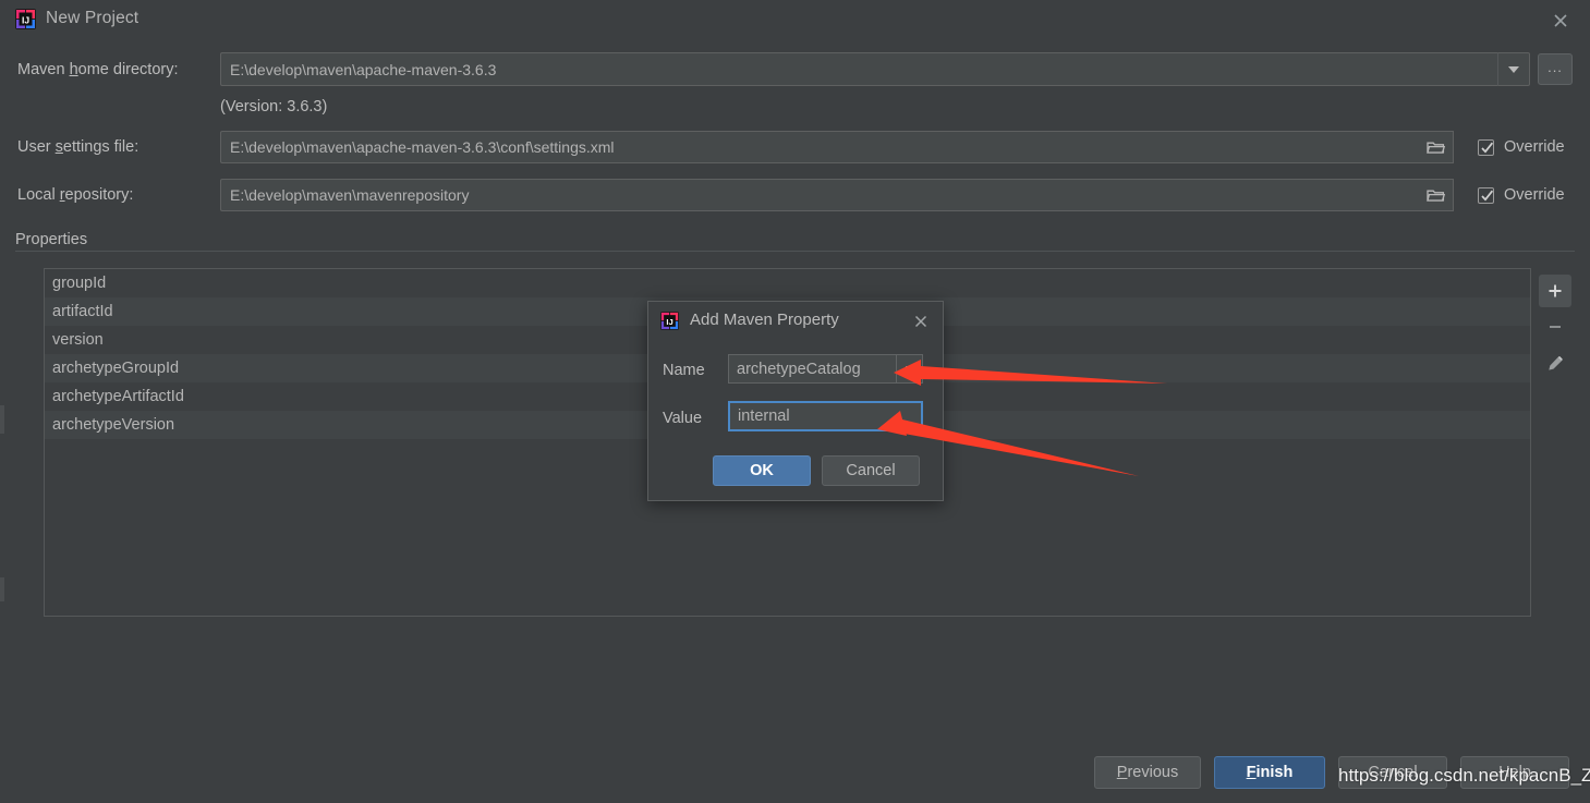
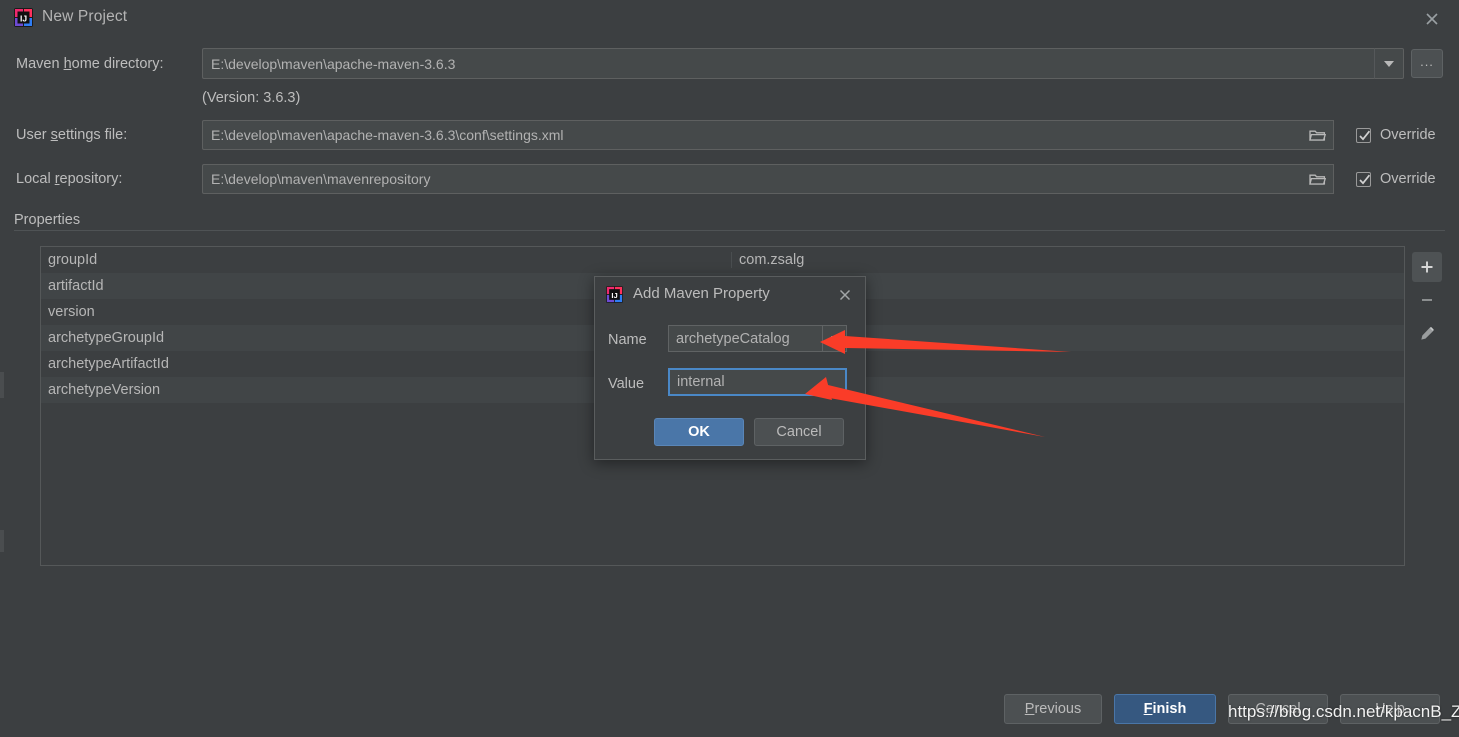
  IJ
  New Project
  Maven home directory:
  E:\develop\maven\apache-maven-3.6.3
  ...
  (Version: 3.6.3)
  User settings file:
  E:\develop\maven\apache-maven-3.6.3\conf\settings.xml
  Override
  Local repository:
  E:\develop\maven\mavenrepository
  Override
  Properties
  groupId
+ com.zsalg
  artifactId
  version
  archetypeGroupId
  archetypeArtifactId
  archetypeVersion
  Previous
  Finish
  Cancel
  Help
  https://blog.csdn.net/kpacnB_Z
  IJ
  Add Maven Property
  Name
  archetypeCatalog
  Value
  internal
  OK
  Cancel
